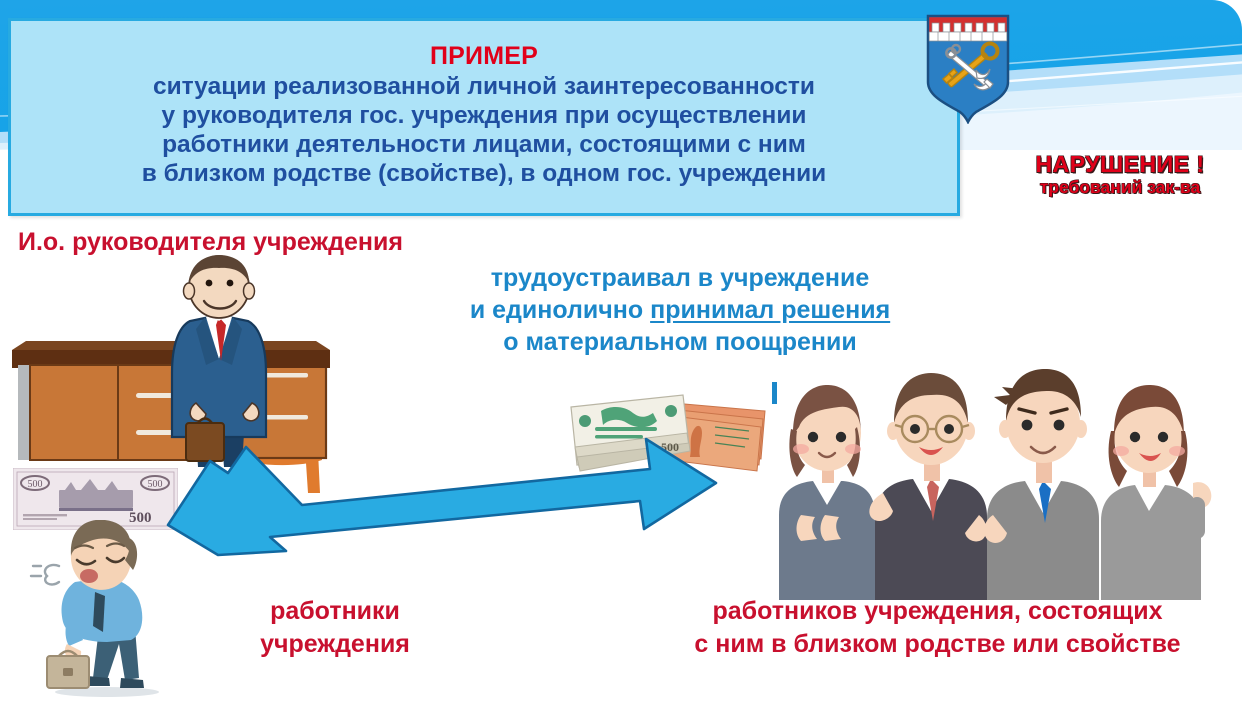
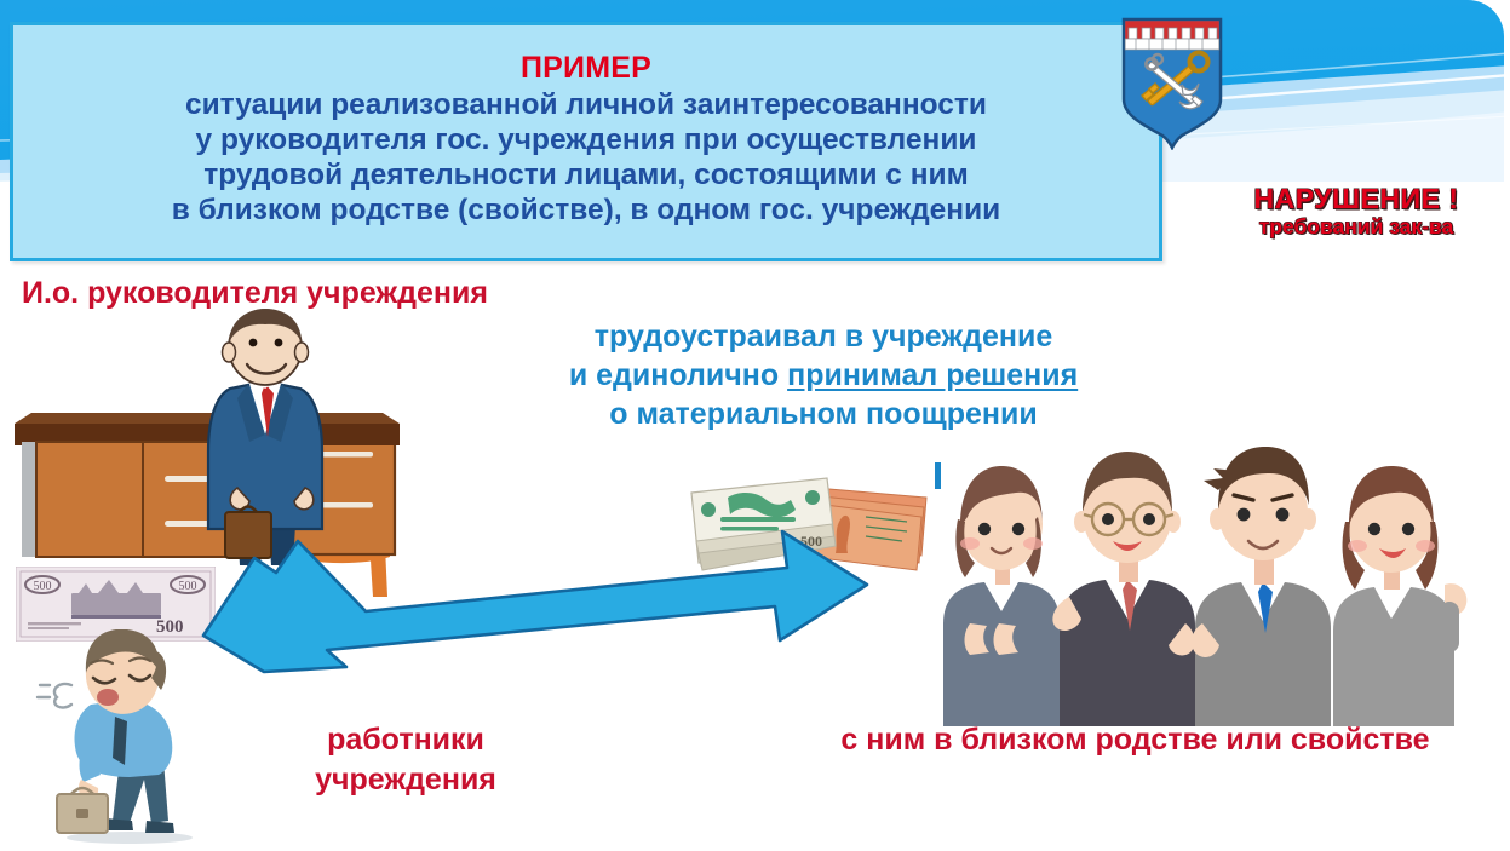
  ПРИМЕР
  ситуации реализованной личной заинтересованности
  у руководителя гос. учреждения при осуществлении
- работники деятельности лицами, состоящими с ним
+ трудовой деятельности лицами, состоящими с ним
  в близком родстве (свойстве), в одном гос. учреждении
  НАРУШЕНИЕ !
  требований зак-ва
  И.о. руководителя учреждения
  500
  500
  500
  500
  трудоустраивал в учреждение
  и единолично принимал решения
  о материальном поощрении
  работники
  учреждения
- работников учреждения, состоящих
  с ним в близком родстве или свойстве
